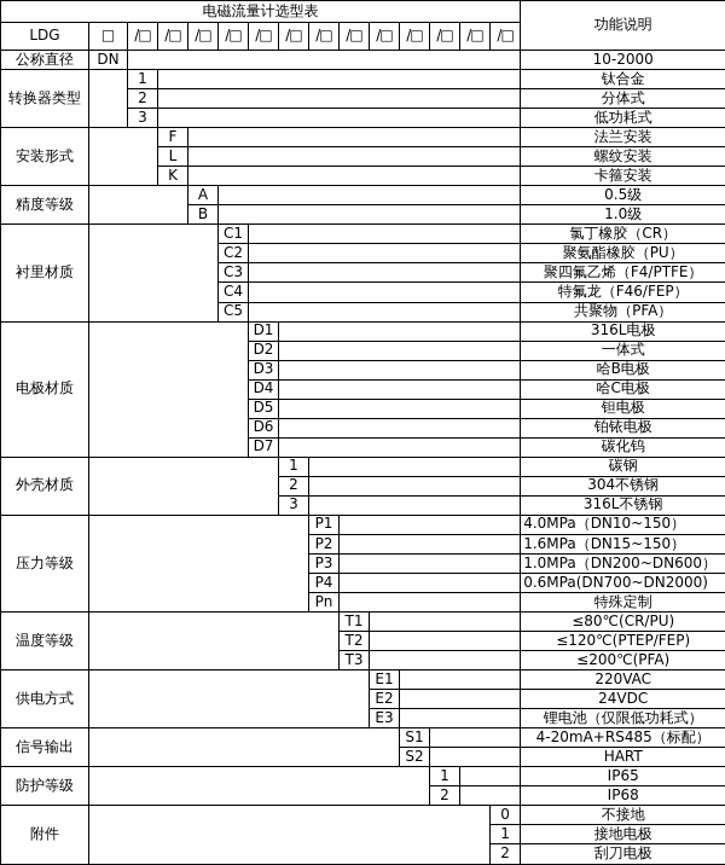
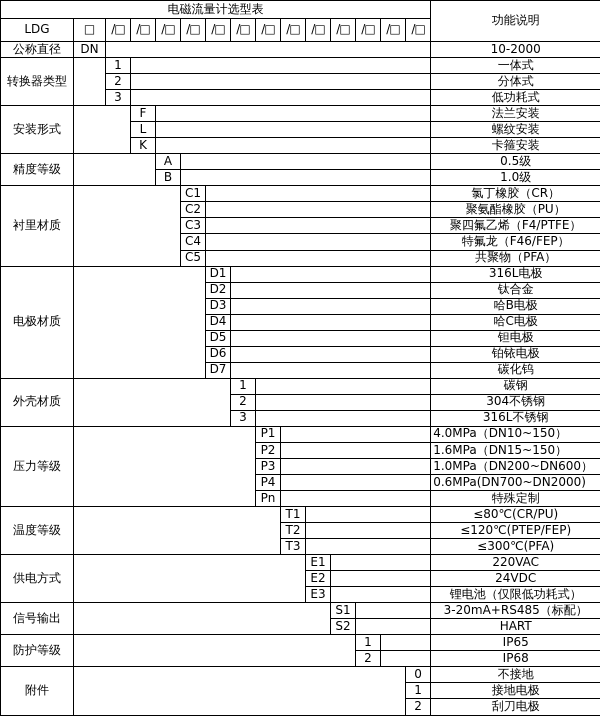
  电磁流量计选型表	功能说明
  LDG	□	/□	/□	/□	/□	/□	/□	/□	/□	/□	/□	/□	/□	/□
  公称直径	DN		10-2000
- 转换器类型		1		钛合金
+ 转换器类型		1		一体式
  2		分体式
  3		低功耗式
  安装形式		F		法兰安装
  L		螺纹安装
  K		卡箍安装
  精度等级		A		0.5级
  B		1.0级
  衬里材质		C1		氯丁橡胶（CR）
  C2		聚氨酯橡胶（PU）
  C3		聚四氟乙烯（F4/PTFE）
  C4		特氟龙（F46/FEP）
  C5		共聚物（PFA）
  电极材质		D1		316L电极
- D2		一体式
+ D2		钛合金
  D3		哈B电极
  D4		哈C电极
  D5		钽电极
  D6		铂铱电极
  D7		碳化钨
  外壳材质		1		碳钢
  2		304不锈钢
  3		316L不锈钢
  压力等级		P1		4.0MPa（DN10~150）
  P2		1.6MPa（DN15~150）
  P3		1.0MPa（DN200~DN600）
  P4		0.6MPa(DN700~DN2000)
  Pn		特殊定制
  温度等级		T1		≤80℃(CR/PU)
  T2		≤120℃(PTEP/FEP)
- T3		≤200℃(PFA)
+ T3		≤300℃(PFA)
  供电方式		E1		220VAC
  E2		24VDC
  E3		锂电池（仅限低功耗式）
- 信号输出		S1		4-20mA+RS485（标配）
+ 信号输出		S1		3-20mA+RS485（标配）
  S2		HART
  防护等级		1		IP65
  2		IP68
  附件		0	不接地
  1	接地电极
  2	刮刀电极
